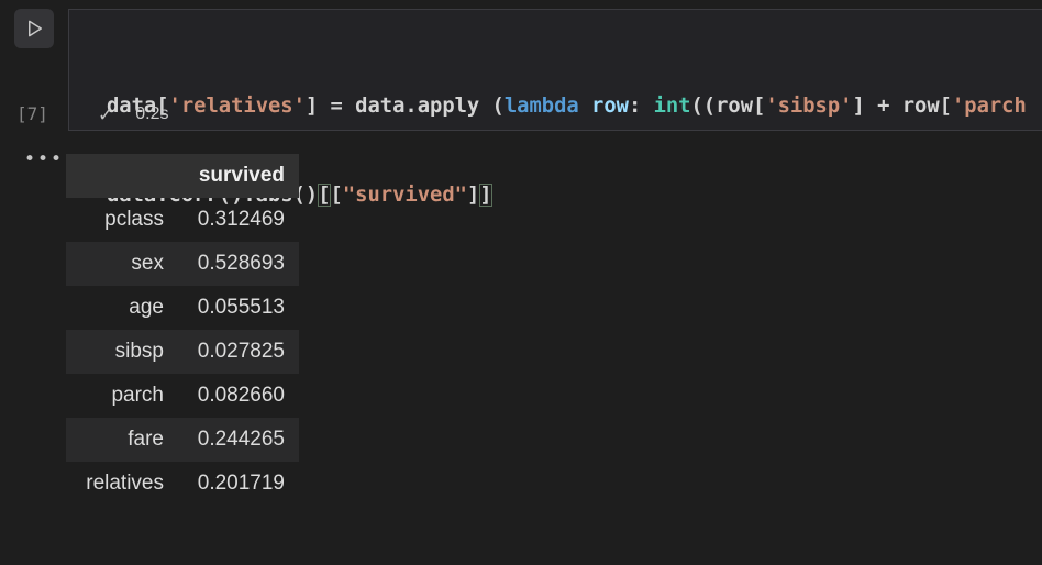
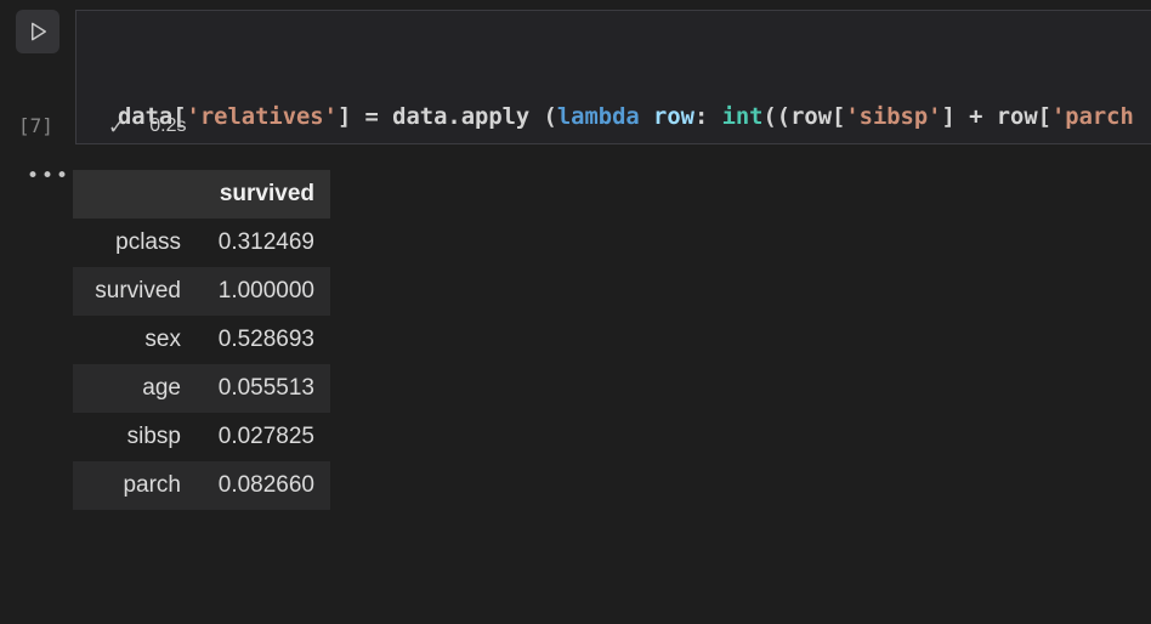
  data['relatives'] = data.apply (lambda row: int((row['sibsp'] + row['parch
- data.corr().abs()[["survived"]]
  ✓
  0.2s
  [7]
  •••
  	survived
  pclass	0.312469
+ survived	1.000000
  sex	0.528693
  age	0.055513
  sibsp	0.027825
  parch	0.082660
- fare	0.244265
- relatives	0.201719
